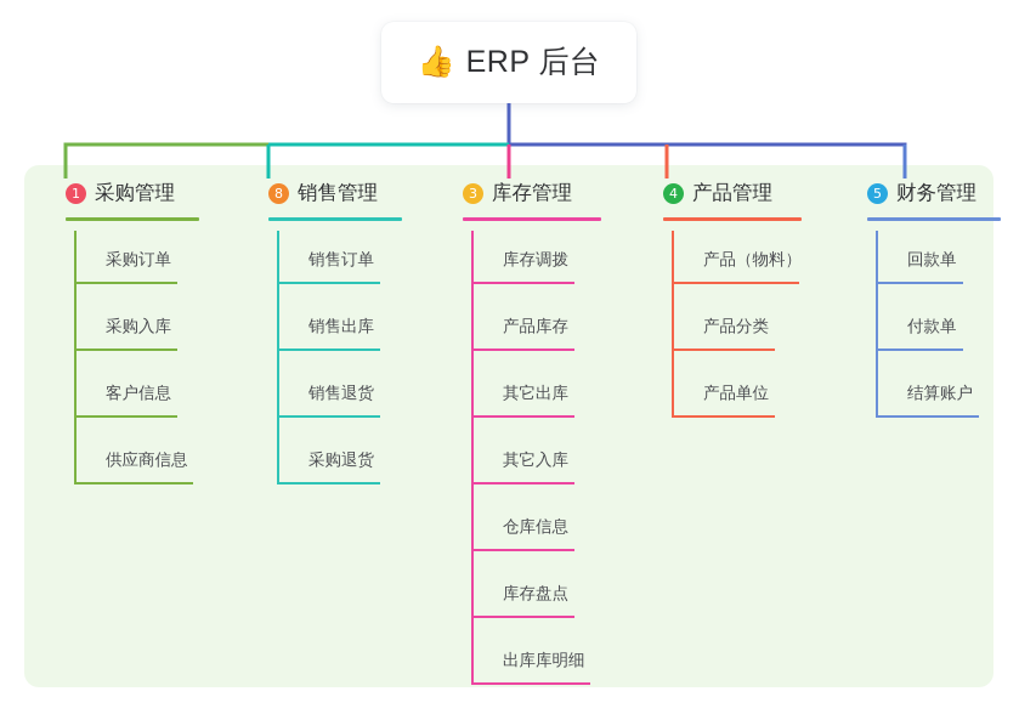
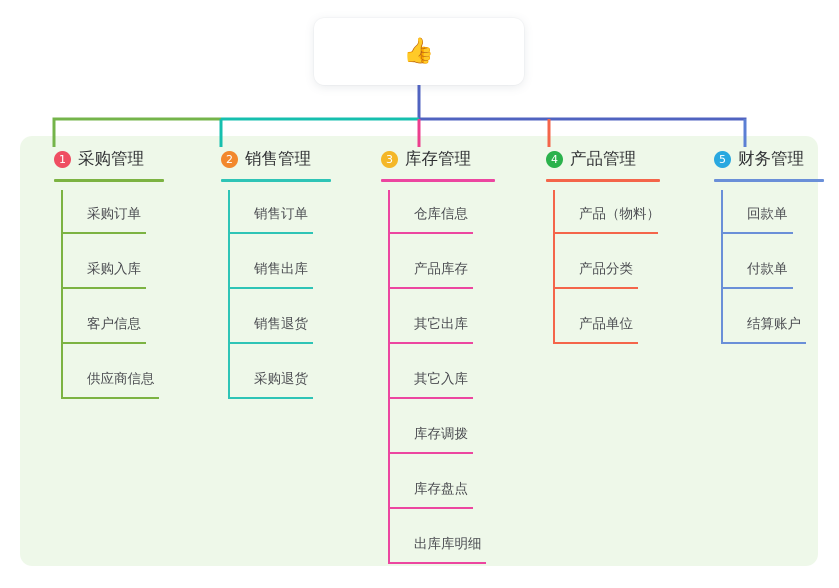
  👍
- ERP 后台
  1
  采购管理
  采购订单
  采购入库
  客户信息
  供应商信息
- 8
+ 2
  销售管理
  销售订单
  销售出库
  销售退货
  采购退货
  3
  库存管理
- 库存调拨
+ 仓库信息
  产品库存
  其它出库
  其它入库
- 仓库信息
+ 库存调拨
  库存盘点
  出库库明细
  4
  产品管理
  产品（物料）
  产品分类
  产品单位
  5
  财务管理
  回款单
  付款单
  结算账户
